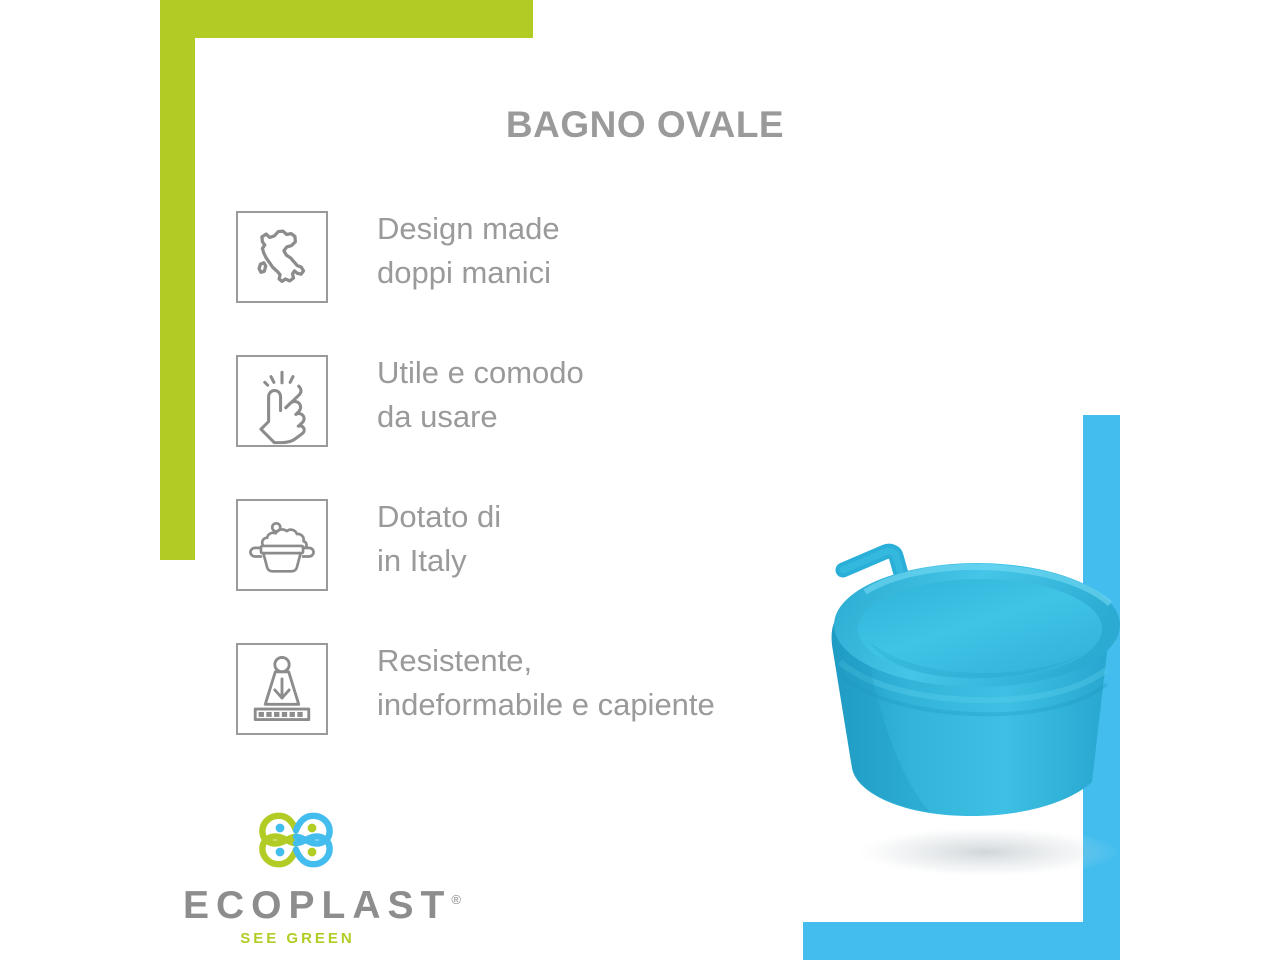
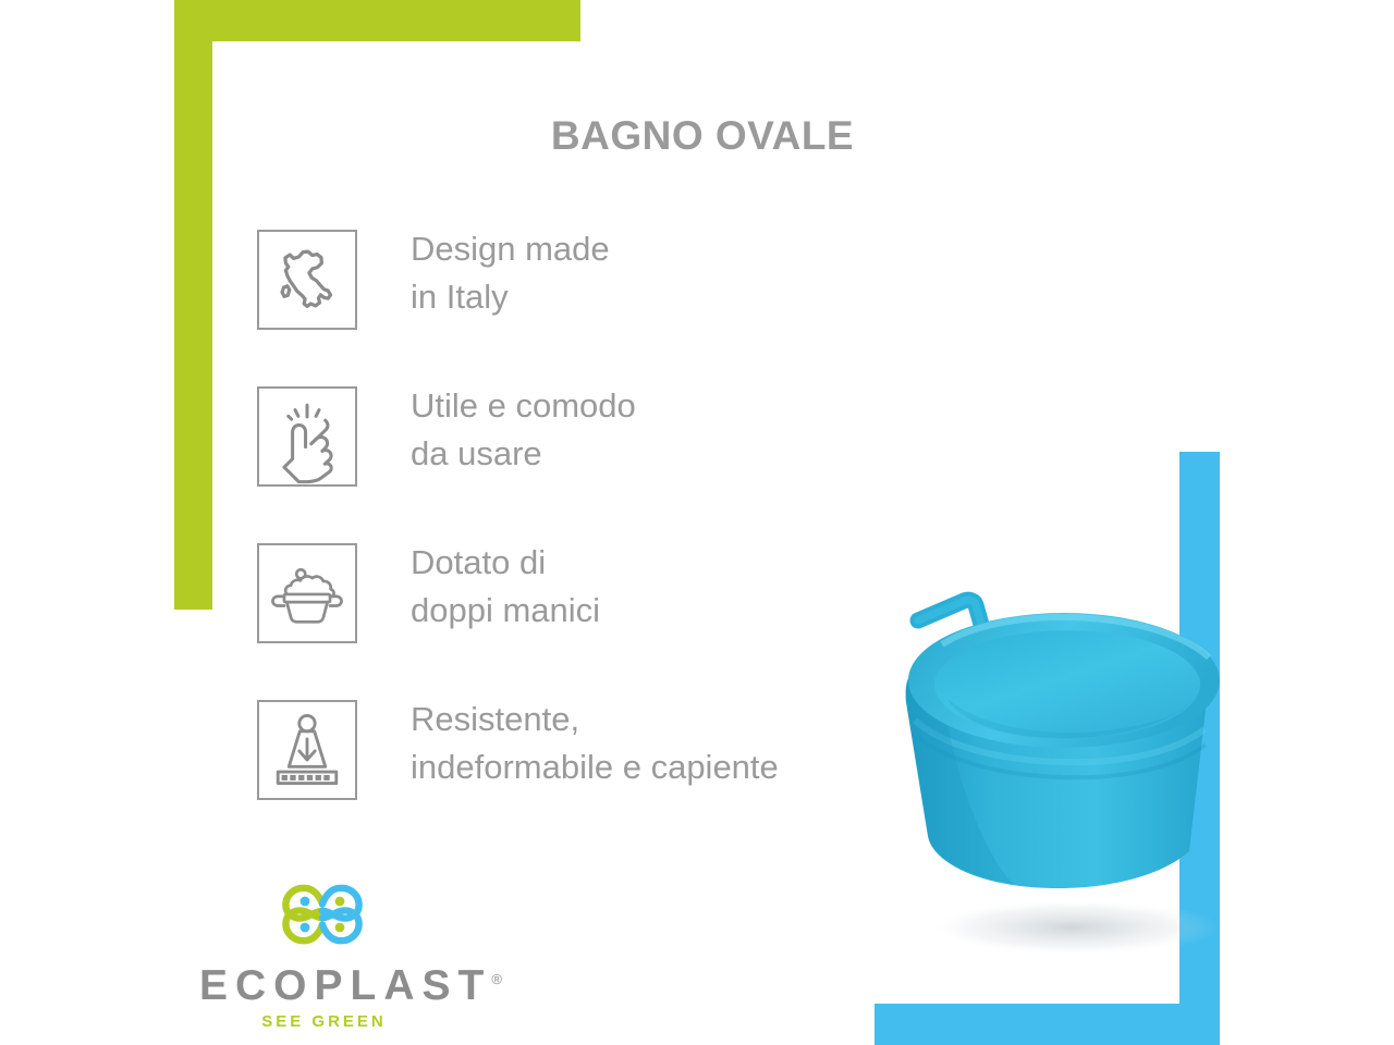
  BAGNO OVALE
  Design made
- doppi manici
+ in Italy
  Utile e comodo
  da usare
  Dotato di
- in Italy
+ doppi manici
  Resistente,
  indeformabile e capiente
  ECOPLAST®
  SEE GREEN
